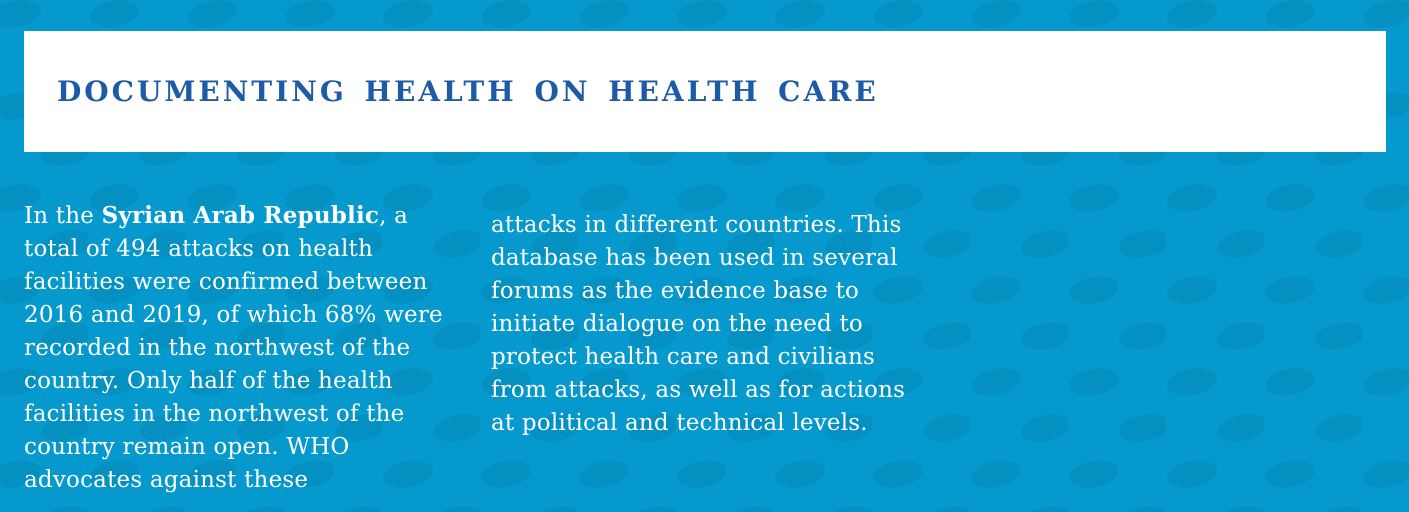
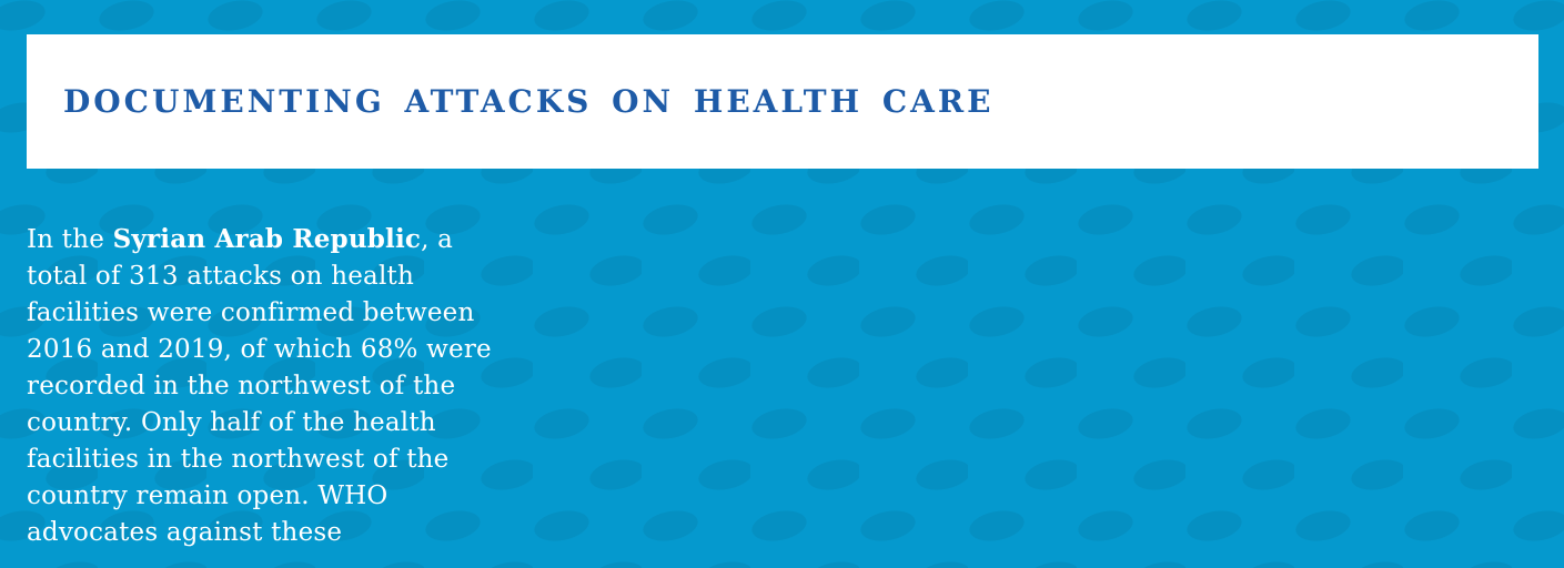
- DOCUMENTING HEALTH ON HEALTH CARE
+ DOCUMENTING ATTACKS ON HEALTH CARE
- In the Syrian Arab Republic, a total of 494 attacks on health facilities were confirmed between 2016 and 2019, of which 68% were recorded in the northwest of the country. Only half of the health facilities in the northwest of the country remain open. WHO advocates against these
+ In the Syrian Arab Republic, a total of 313 attacks on health facilities were confirmed between 2016 and 2019, of which 68% were recorded in the northwest of the country. Only half of the health facilities in the northwest of the country remain open. WHO advocates against these
- attacks in different countries. This database has been used in several forums as the evidence base to initiate dialogue on the need to protect health care and civilians from attacks, as well as for actions at political and technical levels.
